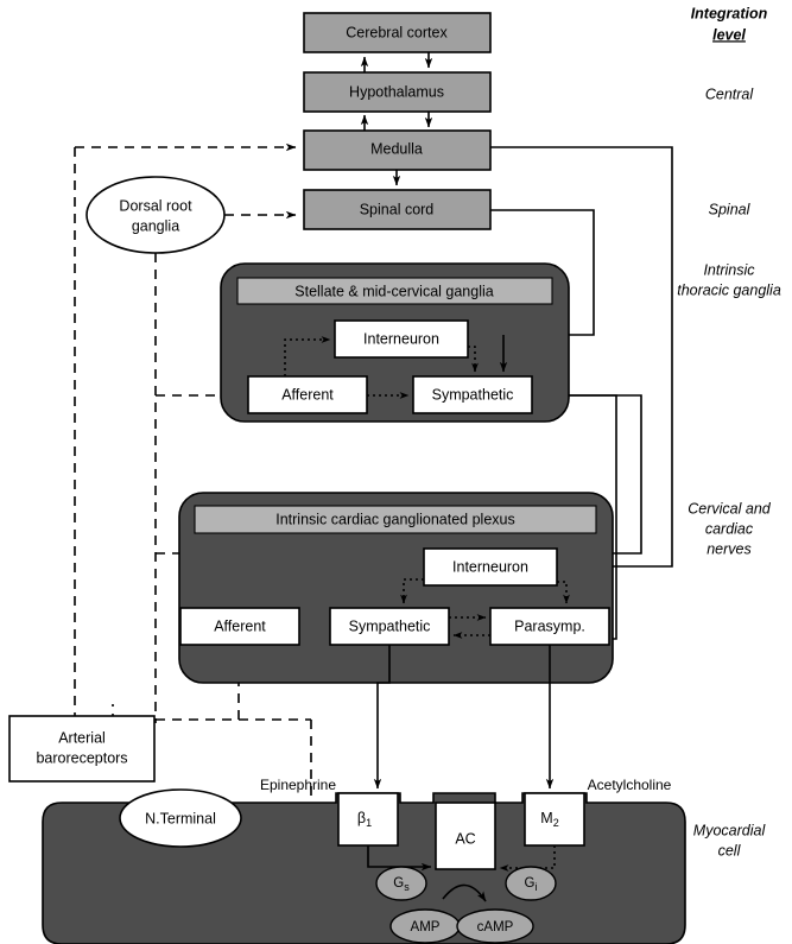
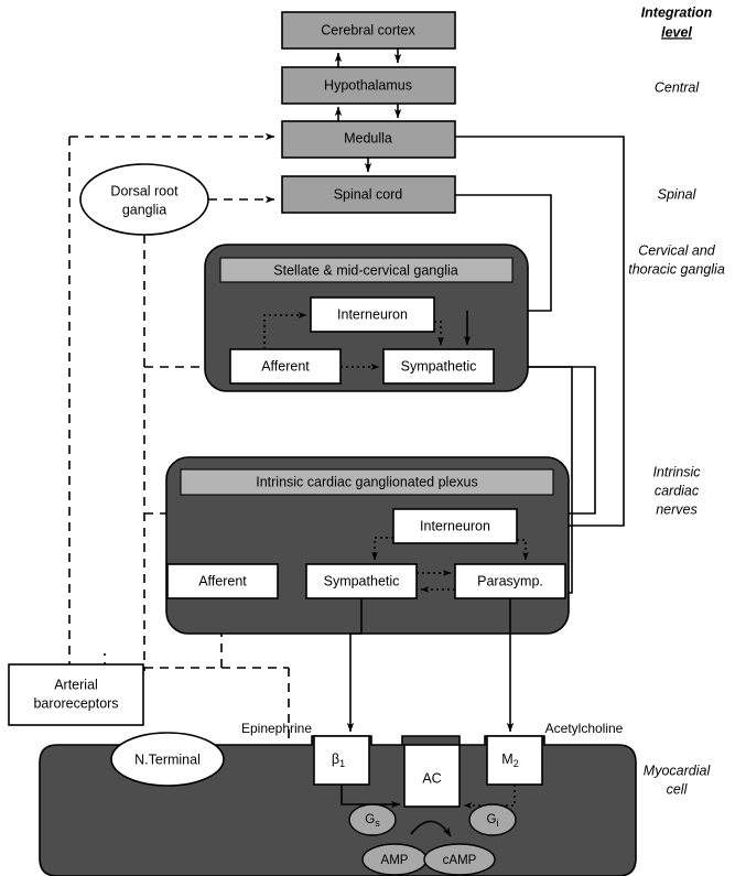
  Integration
  level
  Central
  Spinal
- Intrinsic
+ Cervical and
  thoracic ganglia
- Cervical and
+ Intrinsic
  cardiac
  nerves
  Myocardial
  cell
  Cerebral cortex
  Hypothalamus
  Medulla
  Spinal cord
  Dorsal root
  ganglia
  Stellate & mid-cervical ganglia
  Interneuron
  Afferent
  Sympathetic
  Intrinsic cardiac ganglionated plexus
  Interneuron
  Afferent
  Sympathetic
  Parasymp.
  Arterial
  baroreceptors
  β1
  AC
  M2
  N.Terminal
  Epinephrine
  Acetylcholine
  Gs
  Gi
  AMP
  cAMP
